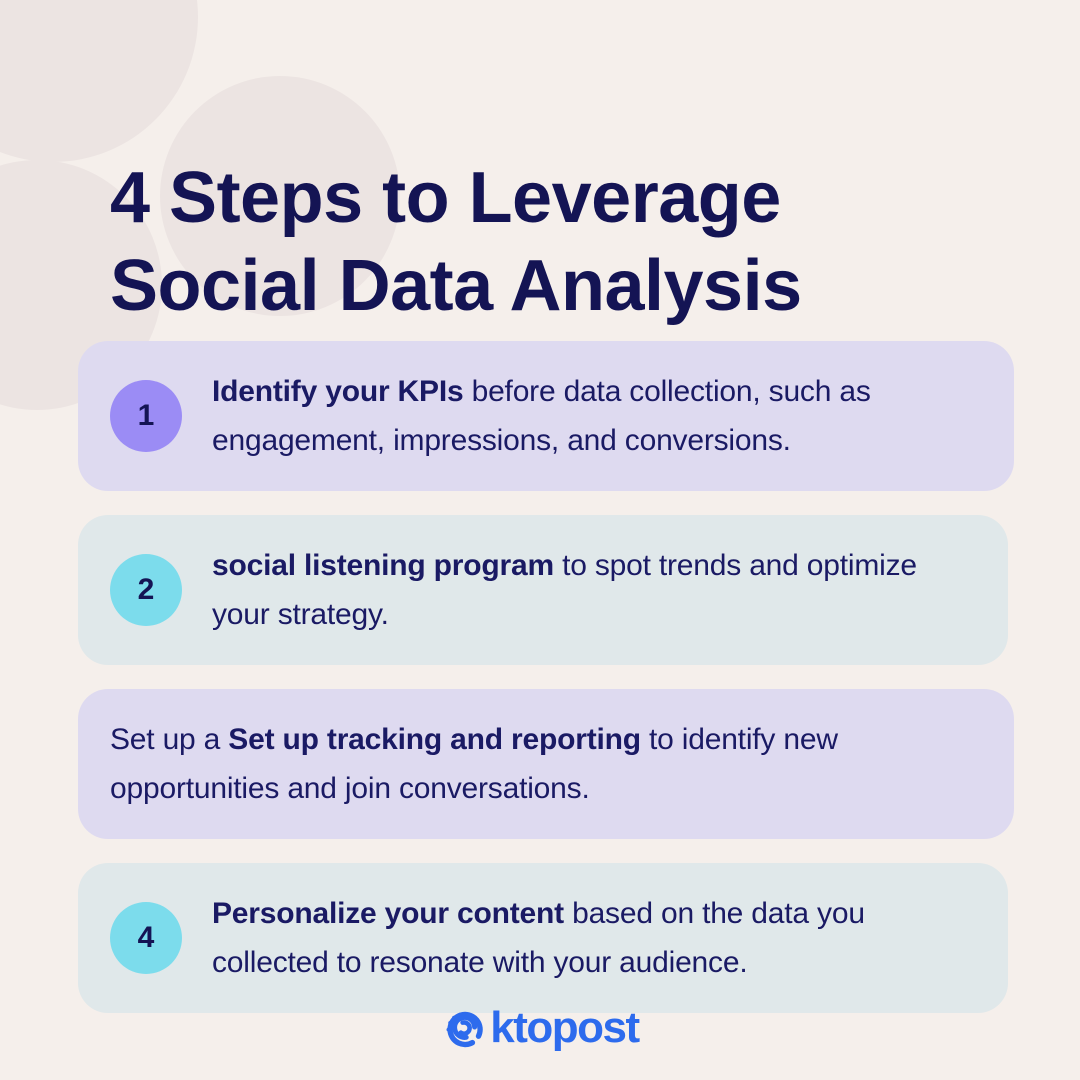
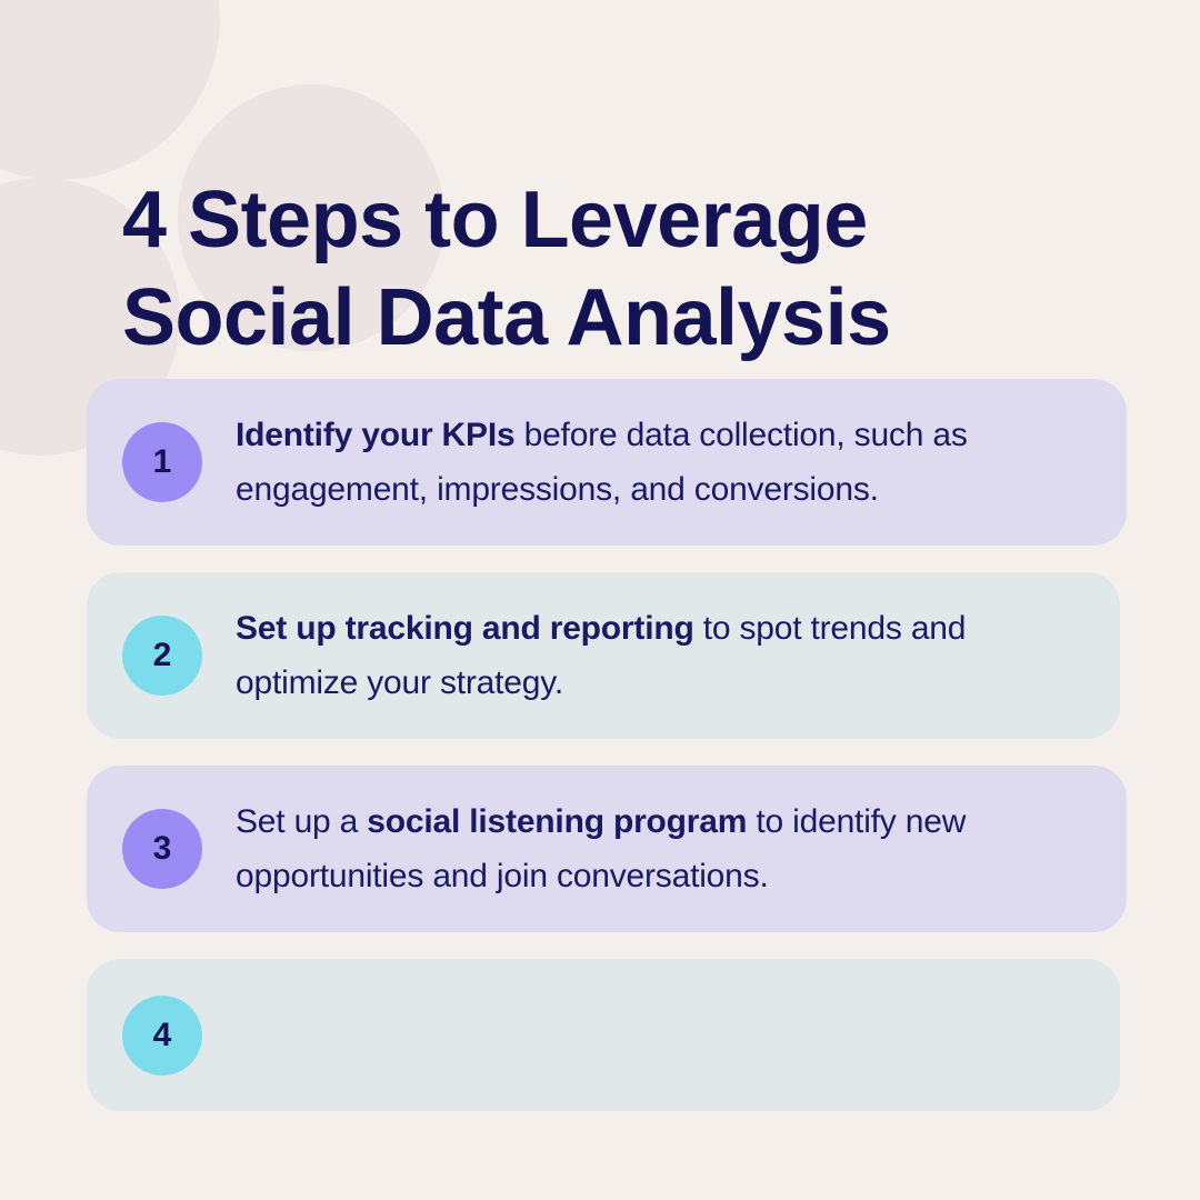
  4 Steps to Leverage
  Social Data Analysis
  1
  Identify your KPIs before data collection, such as engagement, impressions, and conversions.
  2
- social listening program to spot trends and optimize your strategy.
+ Set up tracking and reporting to spot trends and optimize your strategy.
+ 3
- Set up a Set up tracking and reporting to identify new opportunities and join conversations.
+ Set up a social listening program to identify new opportunities and join conversations.
  4
- Personalize your content based on the data you collected to resonate with your audience.
- ktopost
